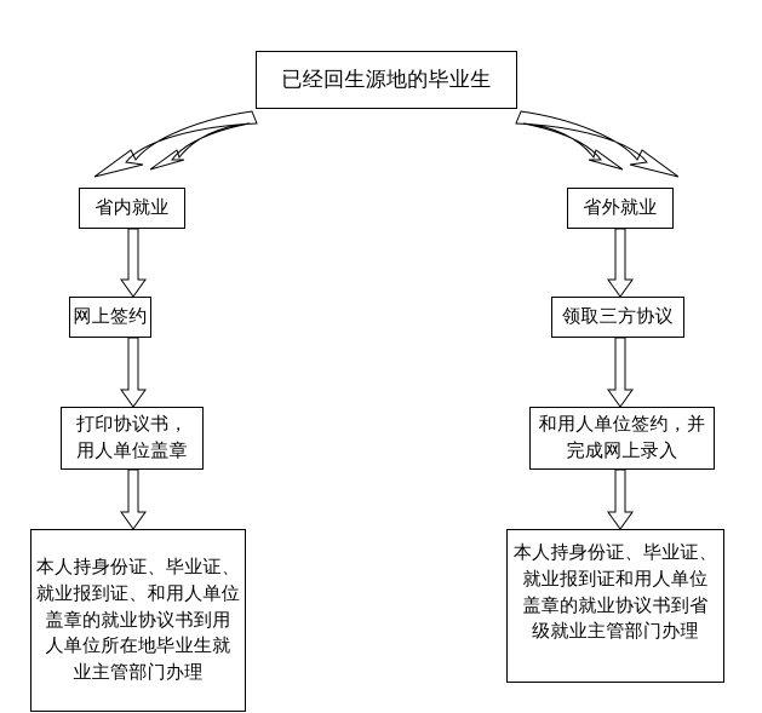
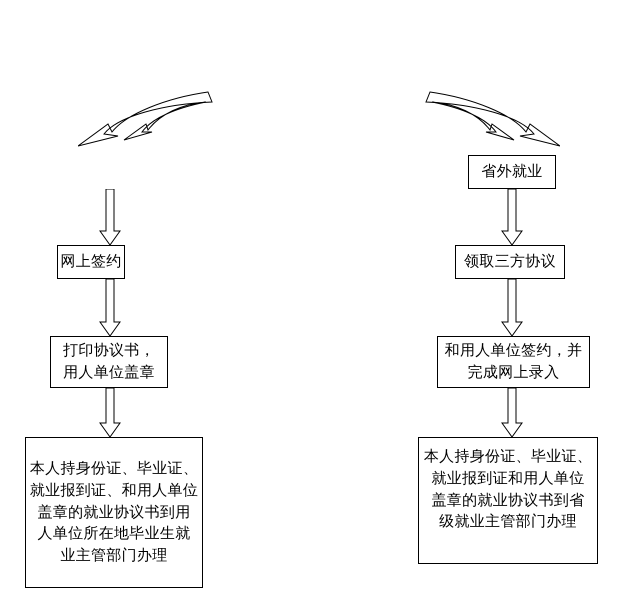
- 已经回生源地的毕业生
- 省内就业
  网上签约
  打印协议书，
  用人单位盖章
  本人持身份证、毕业证、
  就业报到证、和用人单位
  盖章的就业协议书到用
  人单位所在地毕业生就
  业主管部门办理
  省外就业
  领取三方协议
  和用人单位签约，并
  完成网上录入
  本人持身份证、毕业证、
  就业报到证和用人单位
  盖章的就业协议书到省
  级就业主管部门办理
